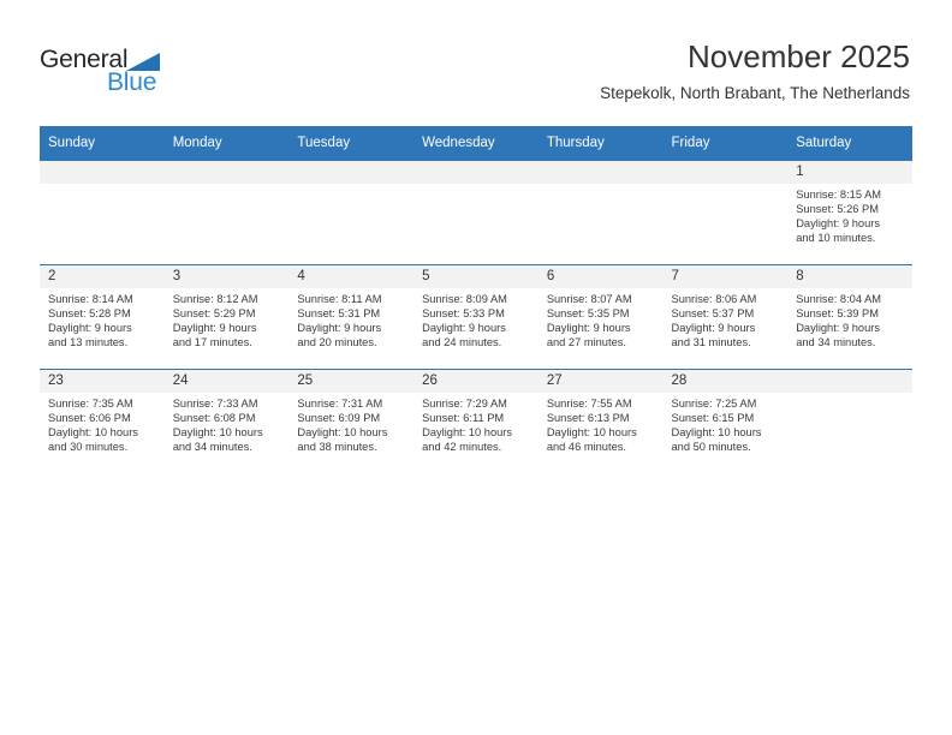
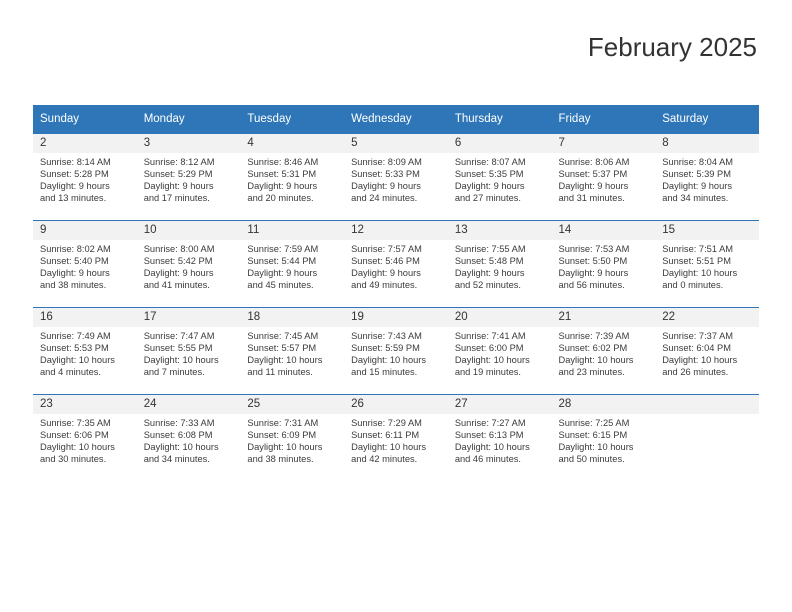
- General
- Blue
- November 2025
+ February 2025
- Stepekolk, North Brabant, The Netherlands
  Sunday	Monday	Tuesday	Wednesday	Thursday	Friday	Saturday
- 						1Sunrise: 8:15 AMSunset: 5:26 PMDaylight: 9 hoursand 10 minutes.
- 2Sunrise: 8:14 AMSunset: 5:28 PMDaylight: 9 hoursand 13 minutes.	3Sunrise: 8:12 AMSunset: 5:29 PMDaylight: 9 hoursand 17 minutes.	4Sunrise: 8:11 AMSunset: 5:31 PMDaylight: 9 hoursand 20 minutes.	5Sunrise: 8:09 AMSunset: 5:33 PMDaylight: 9 hoursand 24 minutes.	6Sunrise: 8:07 AMSunset: 5:35 PMDaylight: 9 hoursand 27 minutes.	7Sunrise: 8:06 AMSunset: 5:37 PMDaylight: 9 hoursand 31 minutes.	8Sunrise: 8:04 AMSunset: 5:39 PMDaylight: 9 hoursand 34 minutes.
+ 2Sunrise: 8:14 AMSunset: 5:28 PMDaylight: 9 hoursand 13 minutes.	3Sunrise: 8:12 AMSunset: 5:29 PMDaylight: 9 hoursand 17 minutes.	4Sunrise: 8:46 AMSunset: 5:31 PMDaylight: 9 hoursand 20 minutes.	5Sunrise: 8:09 AMSunset: 5:33 PMDaylight: 9 hoursand 24 minutes.	6Sunrise: 8:07 AMSunset: 5:35 PMDaylight: 9 hoursand 27 minutes.	7Sunrise: 8:06 AMSunset: 5:37 PMDaylight: 9 hoursand 31 minutes.	8Sunrise: 8:04 AMSunset: 5:39 PMDaylight: 9 hoursand 34 minutes.
+ 9Sunrise: 8:02 AMSunset: 5:40 PMDaylight: 9 hoursand 38 minutes.	10Sunrise: 8:00 AMSunset: 5:42 PMDaylight: 9 hoursand 41 minutes.	11Sunrise: 7:59 AMSunset: 5:44 PMDaylight: 9 hoursand 45 minutes.	12Sunrise: 7:57 AMSunset: 5:46 PMDaylight: 9 hoursand 49 minutes.	13Sunrise: 7:55 AMSunset: 5:48 PMDaylight: 9 hoursand 52 minutes.	14Sunrise: 7:53 AMSunset: 5:50 PMDaylight: 9 hoursand 56 minutes.	15Sunrise: 7:51 AMSunset: 5:51 PMDaylight: 10 hoursand 0 minutes.
+ 16Sunrise: 7:49 AMSunset: 5:53 PMDaylight: 10 hoursand 4 minutes.	17Sunrise: 7:47 AMSunset: 5:55 PMDaylight: 10 hoursand 7 minutes.	18Sunrise: 7:45 AMSunset: 5:57 PMDaylight: 10 hoursand 11 minutes.	19Sunrise: 7:43 AMSunset: 5:59 PMDaylight: 10 hoursand 15 minutes.	20Sunrise: 7:41 AMSunset: 6:00 PMDaylight: 10 hoursand 19 minutes.	21Sunrise: 7:39 AMSunset: 6:02 PMDaylight: 10 hoursand 23 minutes.	22Sunrise: 7:37 AMSunset: 6:04 PMDaylight: 10 hoursand 26 minutes.
- 23Sunrise: 7:35 AMSunset: 6:06 PMDaylight: 10 hoursand 30 minutes.	24Sunrise: 7:33 AMSunset: 6:08 PMDaylight: 10 hoursand 34 minutes.	25Sunrise: 7:31 AMSunset: 6:09 PMDaylight: 10 hoursand 38 minutes.	26Sunrise: 7:29 AMSunset: 6:11 PMDaylight: 10 hoursand 42 minutes.	27Sunrise: 7:55 AMSunset: 6:13 PMDaylight: 10 hoursand 46 minutes.	28Sunrise: 7:25 AMSunset: 6:15 PMDaylight: 10 hoursand 50 minutes.
+ 23Sunrise: 7:35 AMSunset: 6:06 PMDaylight: 10 hoursand 30 minutes.	24Sunrise: 7:33 AMSunset: 6:08 PMDaylight: 10 hoursand 34 minutes.	25Sunrise: 7:31 AMSunset: 6:09 PMDaylight: 10 hoursand 38 minutes.	26Sunrise: 7:29 AMSunset: 6:11 PMDaylight: 10 hoursand 42 minutes.	27Sunrise: 7:27 AMSunset: 6:13 PMDaylight: 10 hoursand 46 minutes.	28Sunrise: 7:25 AMSunset: 6:15 PMDaylight: 10 hoursand 50 minutes.
